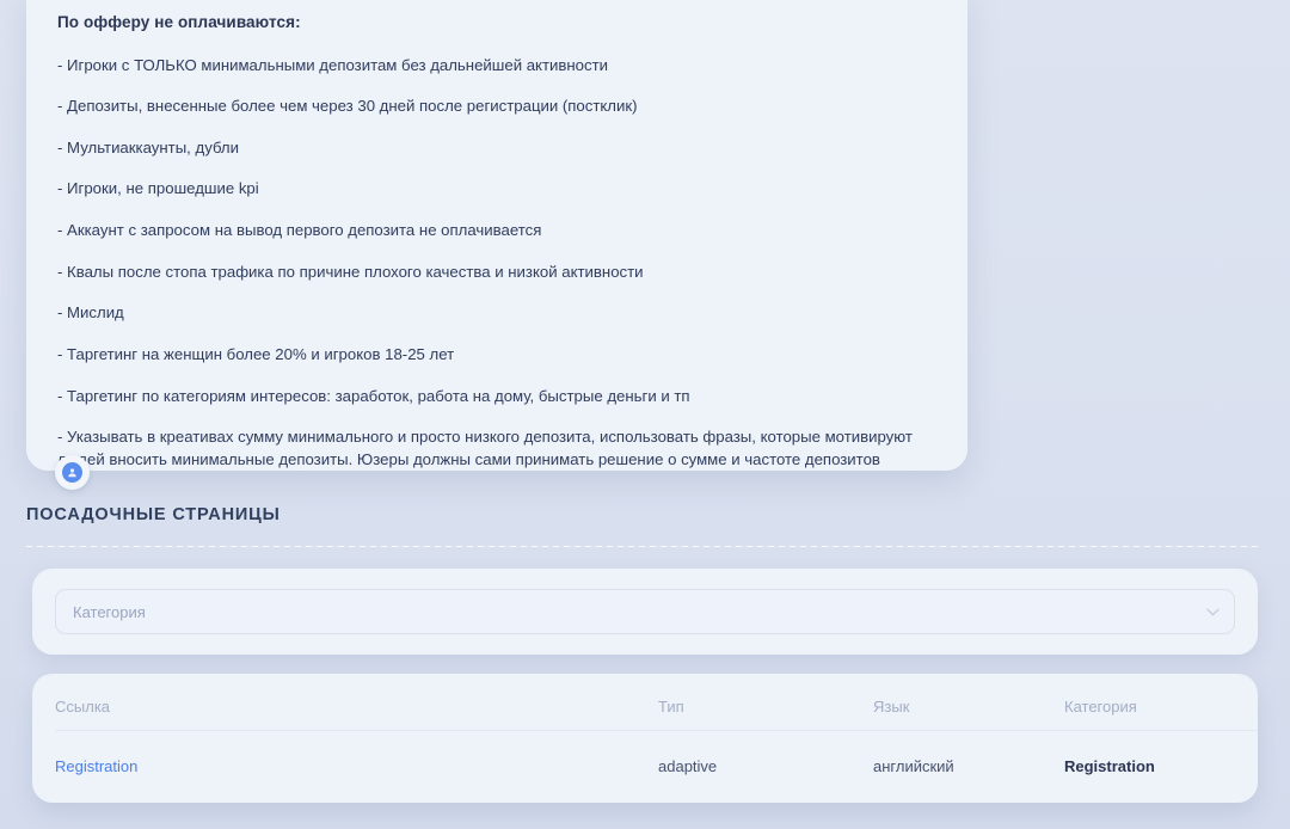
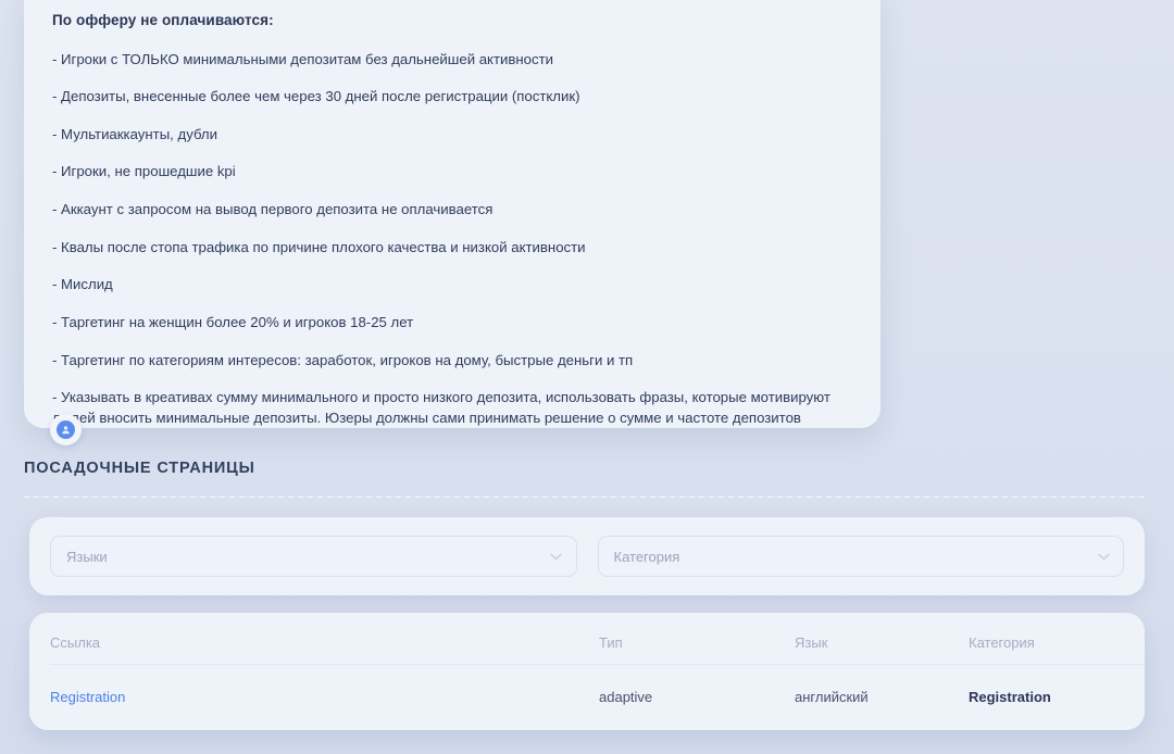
  По офферу не оплачиваются:
  - Игроки с ТОЛЬКО минимальными депозитам без дальнейшей активности
  - Депозиты, внесенные более чем через 30 дней после регистрации (постклик)
  - Мультиаккаунты, дубли
  - Игроки, не прошедшие kpi
  - Аккаунт с запросом на вывод первого депозита не оплачивается
  - Квалы после стопа трафика по причине плохого качества и низкой активности
  - Мислид
  - Таргетинг на женщин более 20% и игроков 18-25 лет
- - Таргетинг по категориям интересов: заработок, работа на дому, быстрые деньги и тп
+ - Таргетинг по категориям интересов: заработок, игроков на дому, быстрые деньги и тп
  - Указывать в креативах сумму минимального и просто низкого депозита, использовать фразы, которые мотивируют ей вносить минимальные депозиты. Юзеры должны сами принимать решение о сумме и частоте депозитов
  ПОСАДОЧНЫЕ СТРАНИЦЫ
+ Языки
  Категория
  Ссылка	Тип	Язык	Категория
  Registration	adaptive	английский	Registration
